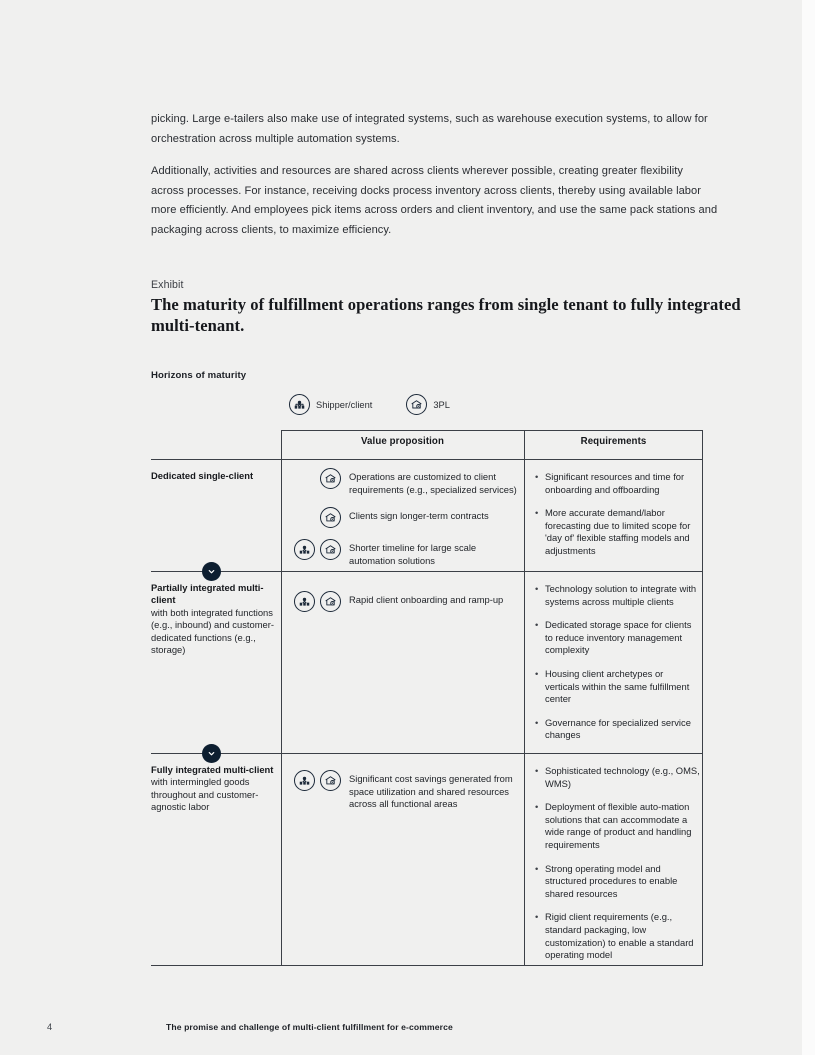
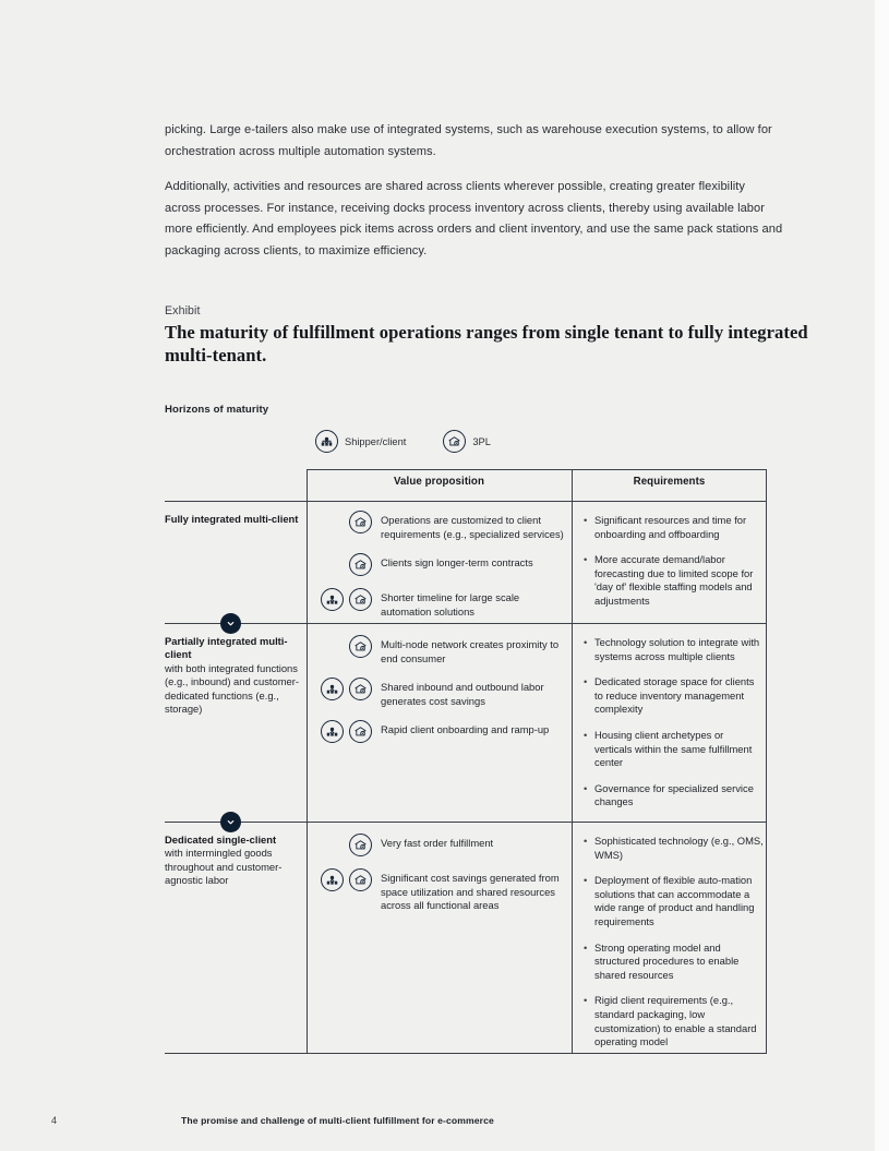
  picking. Large e-tailers also make use of integrated systems, such as warehouse execution systems, to allow for orchestration across multiple automation systems.
  Additionally, activities and resources are shared across clients wherever possible, creating greater flexibility across processes. For instance, receiving docks process inventory across clients, thereby using available labor more efficiently. And employees pick items across orders and client inventory, and use the same pack stations and packaging across clients, to maximize efficiency.
  Exhibit
  The maturity of fulfillment operations ranges from single tenant to fully integrated multi-tenant.
  Horizons of maturity
  Shipper/client
  3PL
  Value proposition
  Requirements
- Dedicated single-client
+ Fully integrated multi-client
  Operations are customized to client requirements (e.g., specialized services)
  Clients sign longer-term contracts
  Shorter timeline for large scale automation solutions
  •
  Significant resources and time for onboarding and offboarding
  •
  More accurate demand/labor forecasting due to limited scope for 'day of' flexible staffing models and adjustments
  Partially integrated multi-client
  with both integrated functions (e.g., inbound) and customer-dedicated functions (e.g., storage)
+ Multi-node network creates proximity to end consumer
+ Shared inbound and outbound labor generates cost savings
  Rapid client onboarding and ramp-up
  •
  Technology solution to integrate with systems across multiple clients
  •
  Dedicated storage space for clients to reduce inventory management complexity
  •
  Housing client archetypes or verticals within the same fulfillment center
  •
  Governance for specialized service changes
- Fully integrated multi-client
+ Dedicated single-client
  with intermingled goods throughout and customer-agnostic labor
+ Very fast order fulfillment
  Significant cost savings generated from space utilization and shared resources across all functional areas
  •
  Sophisticated technology (e.g., OMS, WMS)
  •
  Deployment of flexible auto-mation solutions that can accommodate a wide range of product and handling requirements
  •
  Strong operating model and structured procedures to enable shared resources
  •
  Rigid client requirements (e.g., standard packaging, low customization) to enable a standard operating model
  4
  The promise and challenge of multi-client fulfillment for e-commerce
